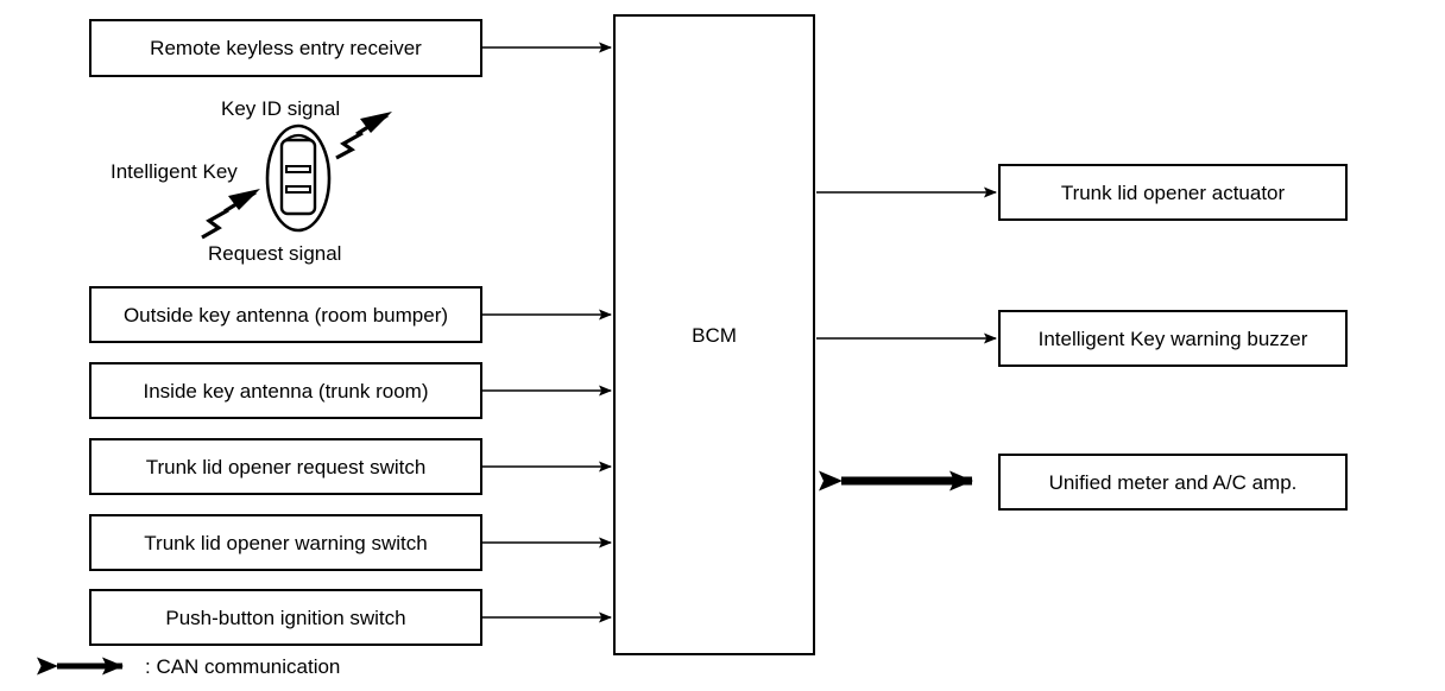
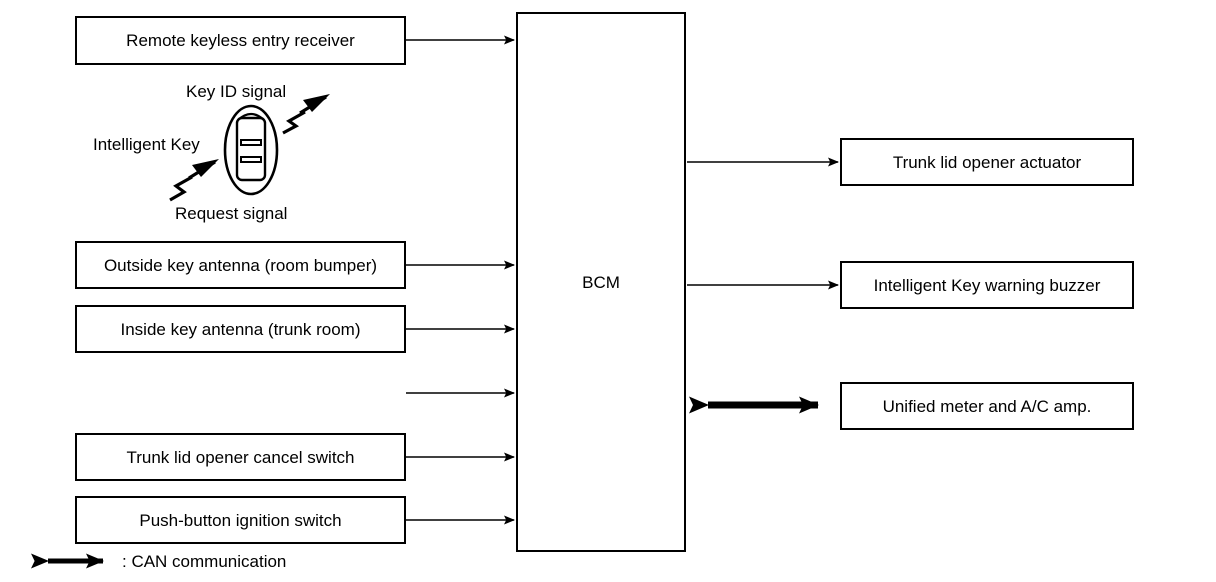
  Remote keyless entry receiver
  Outside key antenna (room bumper)
  Inside key antenna (trunk room)
- Trunk lid opener request switch
- Trunk lid opener warning switch
+ Trunk lid opener cancel switch
  Push-button ignition switch
  BCM
  Trunk lid opener actuator
  Intelligent Key warning buzzer
  Unified meter and A/C amp.
  Key ID signal
  Intelligent Key
  Request signal
  : CAN communication
